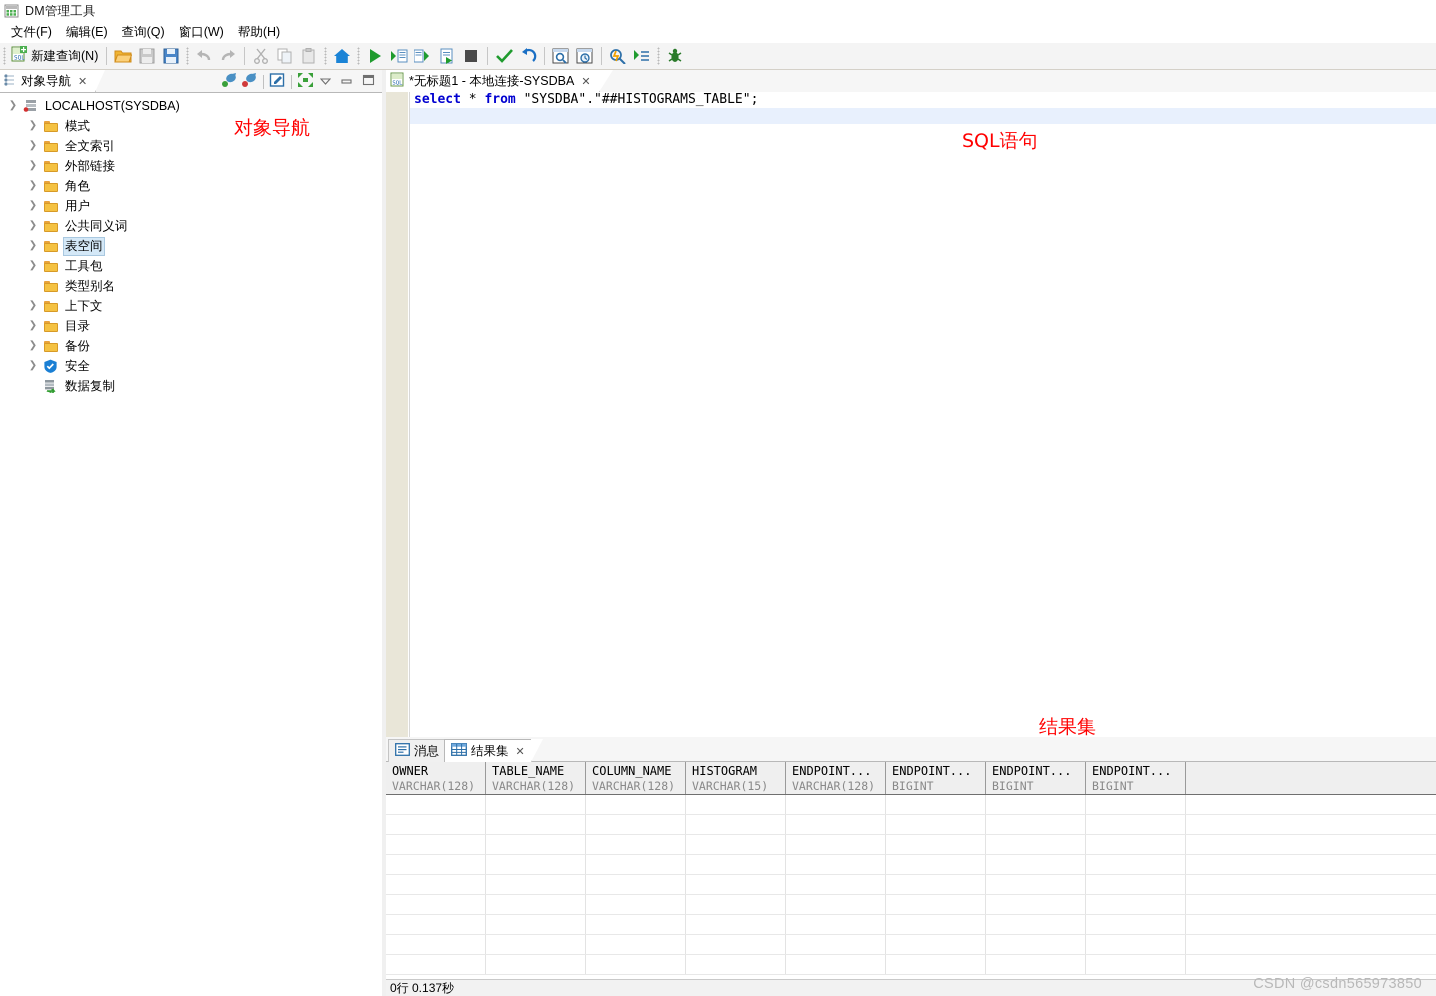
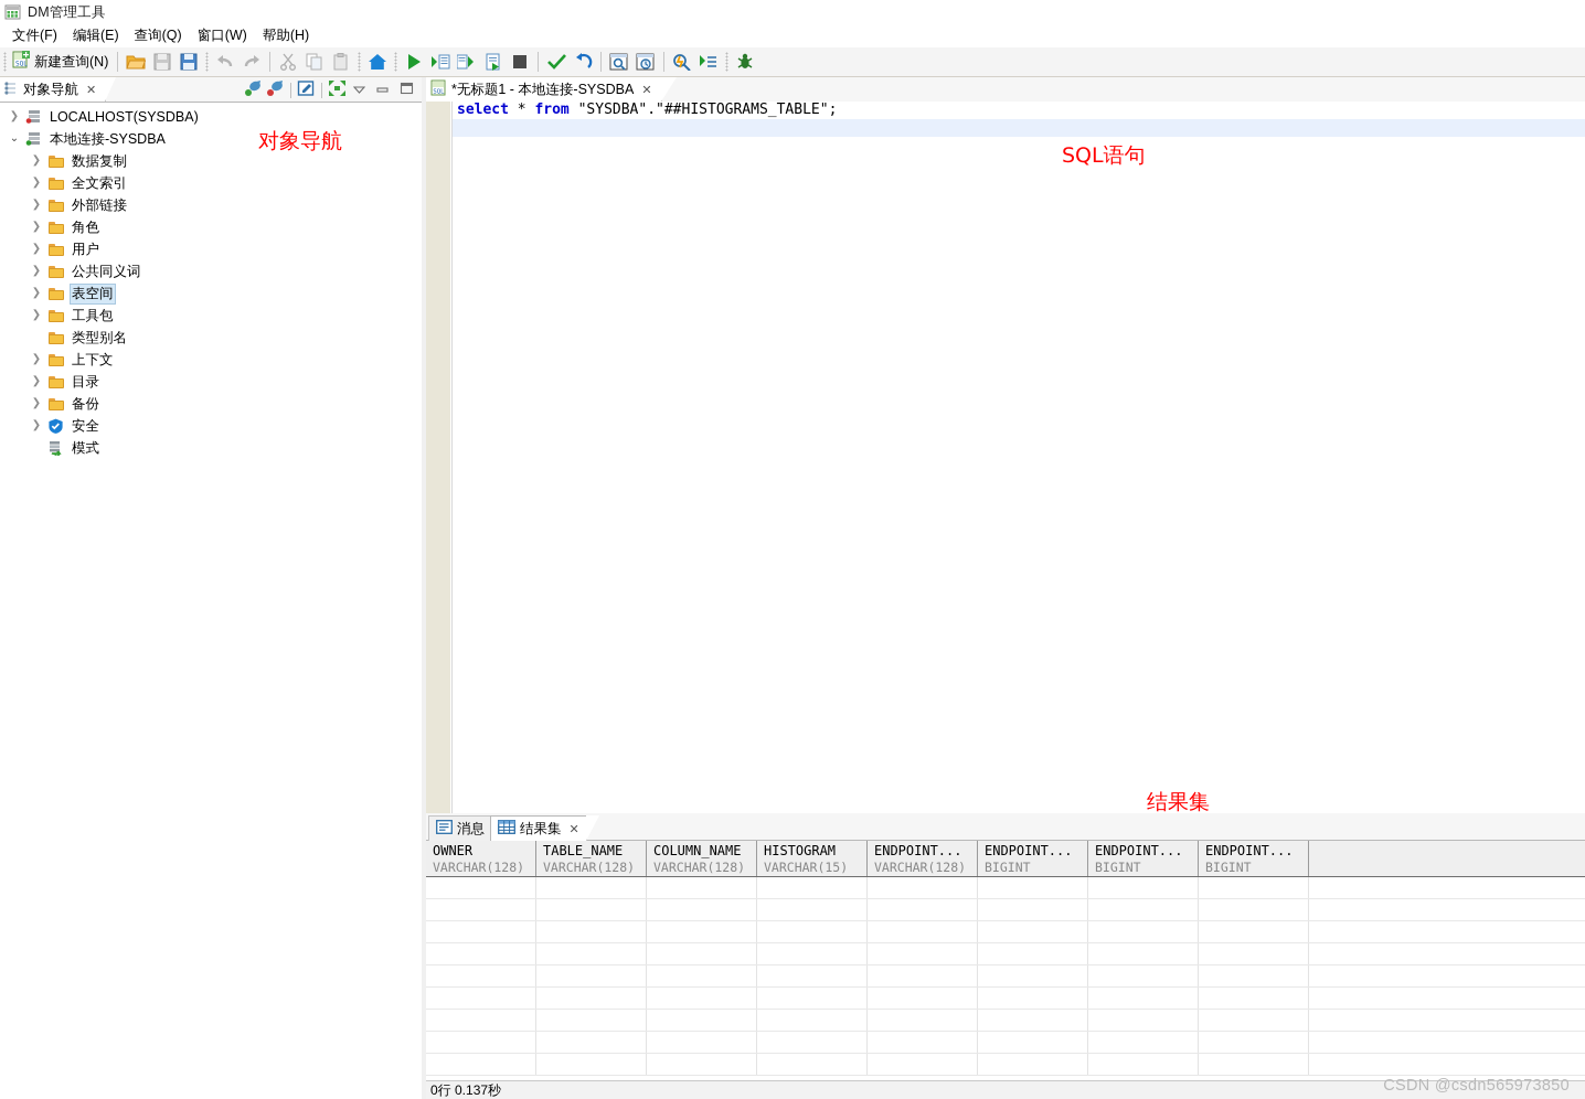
  DM管理工具
  文件(F)
  编辑(E)
  查询(Q)
  窗口(W)
  帮助(H)
  新建查询(N)
  对象导航
  ✕
  ❯
  LOCALHOST(SYSDBA)
+ ⌄
+ 本地连接-SYSDBA
  ❯
- 模式
+ 数据复制
  ❯
  全文索引
  ❯
  外部链接
  ❯
  角色
  ❯
  用户
  ❯
  公共同义词
  ❯
  表空间
  ❯
  工具包
  类型别名
  ❯
  上下文
  ❯
  目录
  ❯
  备份
  ❯
  安全
- 数据复制
+ 模式
  *无标题1 - 本地连接-SYSDBA
  ✕
  select * from "SYSDBA"."##HISTOGRAMS_TABLE";
  消息
  结果集
  ✕
  OWNER
  VARCHAR(128)
  TABLE_NAME
  VARCHAR(128)
  COLUMN_NAME
  VARCHAR(128)
  HISTOGRAM
  VARCHAR(15)
  ENDPOINT...
  VARCHAR(128)
  ENDPOINT...
  BIGINT
  ENDPOINT...
  BIGINT
  ENDPOINT...
  BIGINT
  0行 0.137秒
  对象导航
  SQL语句
  结果集
  CSDN @csdn565973850
